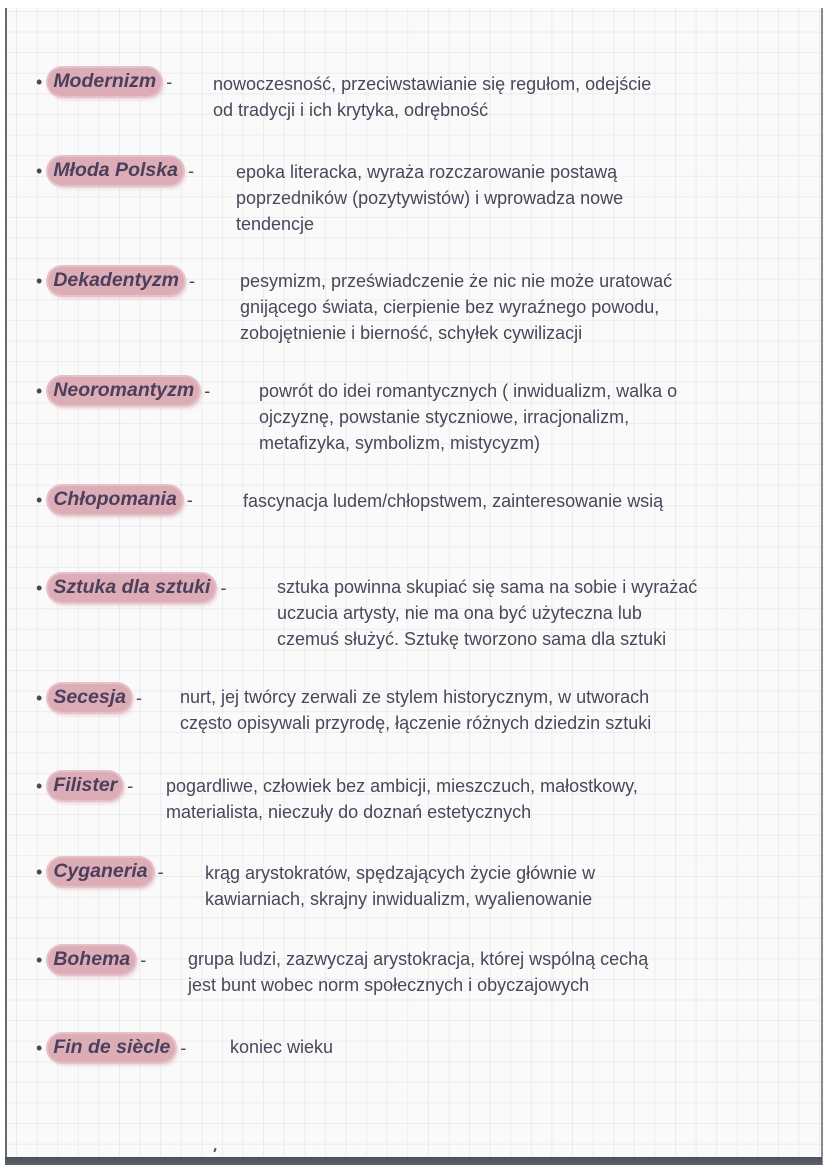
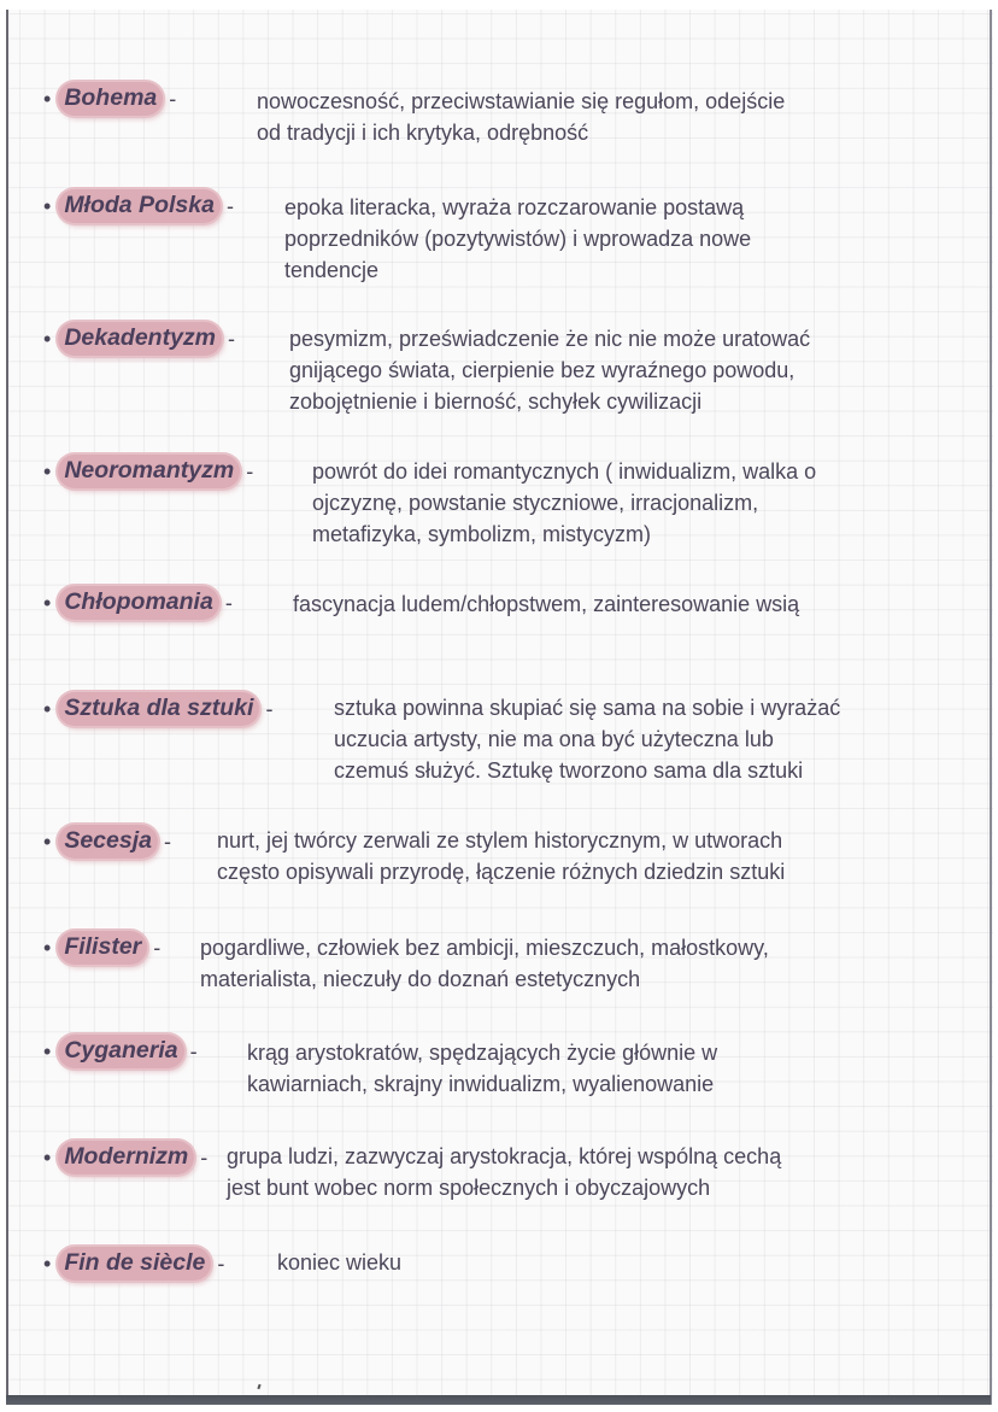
  •
- Modernizm
+ Bohema
  -
  nowoczesność, przeciwstawianie się regułom, odejście
  od tradycji i ich krytyka, odrębność
  •
  Młoda Polska
  -
  epoka literacka, wyraża rozczarowanie postawą
  poprzedników (pozytywistów) i wprowadza nowe
  tendencje
  •
  Dekadentyzm
  -
  pesymizm, przeświadczenie że nic nie może uratować
  gnijącego świata, cierpienie bez wyraźnego powodu,
  zobojętnienie i bierność, schyłek cywilizacji
  •
  Neoromantyzm
  -
  powrót do idei romantycznych ( inwidualizm, walka o
  ojczyznę, powstanie styczniowe, irracjonalizm,
  metafizyka, symbolizm, mistycyzm)
  •
  Chłopomania
  -
  fascynacja ludem/chłopstwem, zainteresowanie wsią
  •
  Sztuka dla sztuki
  -
  sztuka powinna skupiać się sama na sobie i wyrażać
  uczucia artysty, nie ma ona być użyteczna lub
  czemuś służyć. Sztukę tworzono sama dla sztuki
  •
  Secesja
  -
  nurt, jej twórcy zerwali ze stylem historycznym, w utworach
  często opisywali przyrodę, łączenie różnych dziedzin sztuki
  •
  Filister
  -
  pogardliwe, człowiek bez ambicji, mieszczuch, małostkowy,
  materialista, nieczuły do doznań estetycznych
  •
  Cyganeria
  -
  krąg arystokratów, spędzających życie głównie w
  kawiarniach, skrajny inwidualizm, wyalienowanie
  •
- Bohema
+ Modernizm
  -
  grupa ludzi, zazwyczaj arystokracja, której wspólną cechą
  jest bunt wobec norm społecznych i obyczajowych
  •
  Fin de siècle
  -
  koniec wieku
